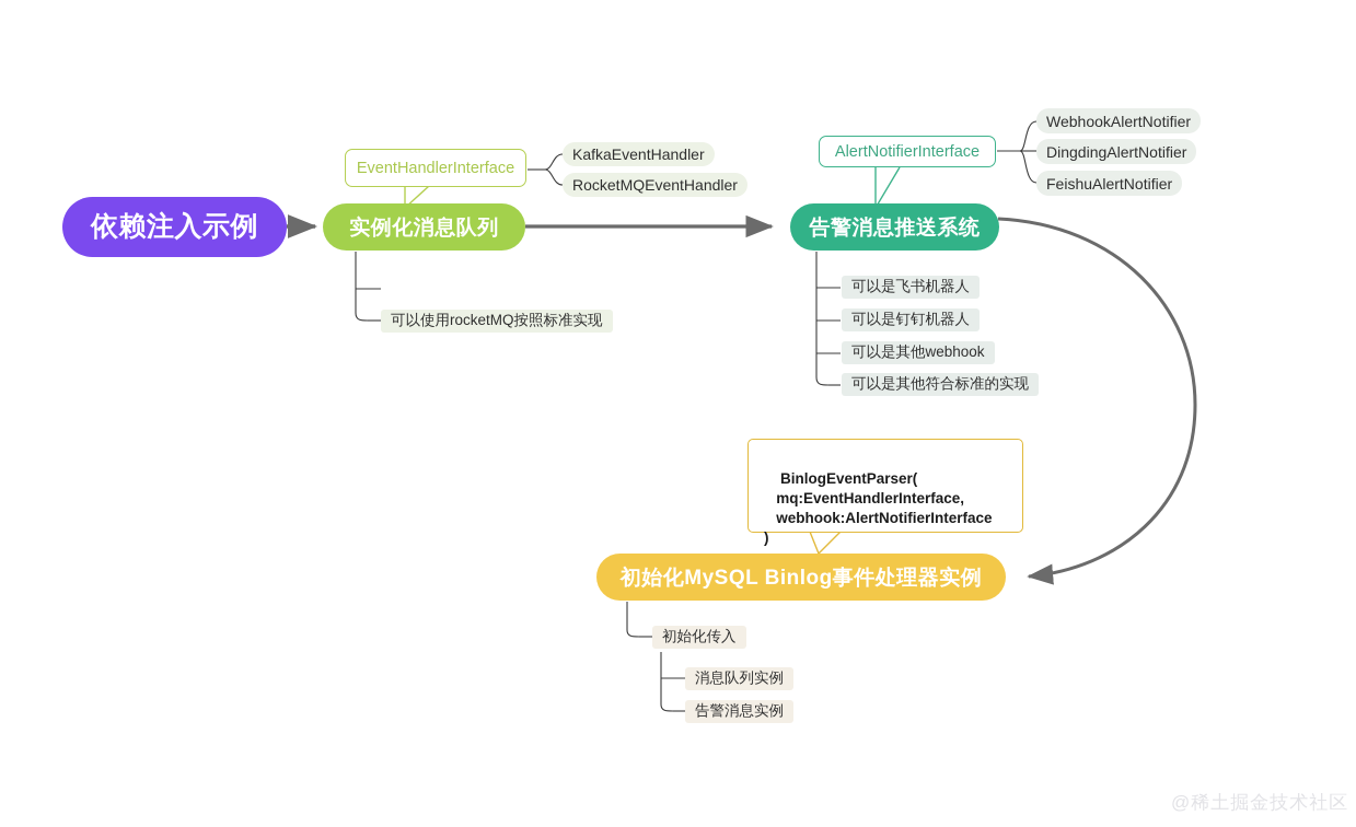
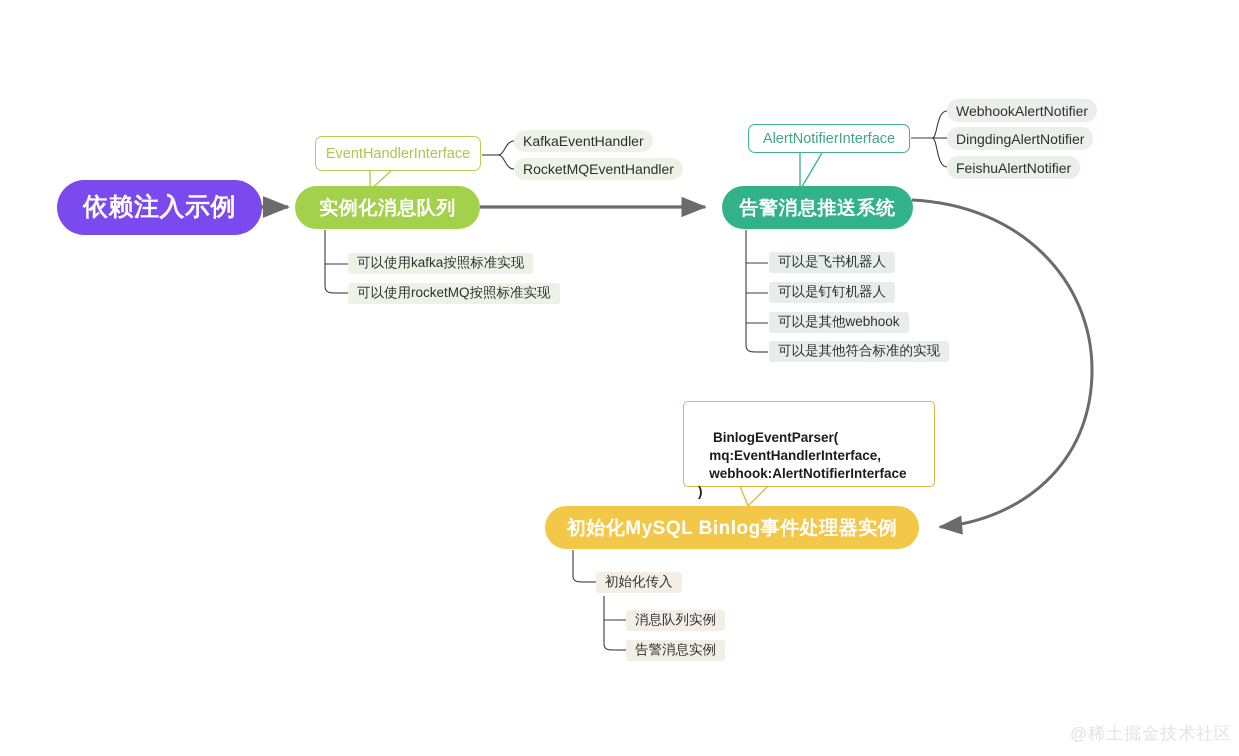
  依赖注入示例
  实例化消息队列
  告警消息推送系统
  初始化MySQL Binlog事件处理器实例
  EventHandlerInterface
  AlertNotifierInterface
  KafkaEventHandler
  RocketMQEventHandler
  WebhookAlertNotifier
  DingdingAlertNotifier
  FeishuAlertNotifier
+ 可以使用kafka按照标准实现
  可以使用rocketMQ按照标准实现
  可以是飞书机器人
  可以是钉钉机器人
  可以是其他webhook
  可以是其他符合标准的实现
  BinlogEventParser(
  mq:EventHandlerInterface,
  webhook:AlertNotifierInterface
  )
  初始化传入
  消息队列实例
  告警消息实例
  @稀土掘金技术社区
